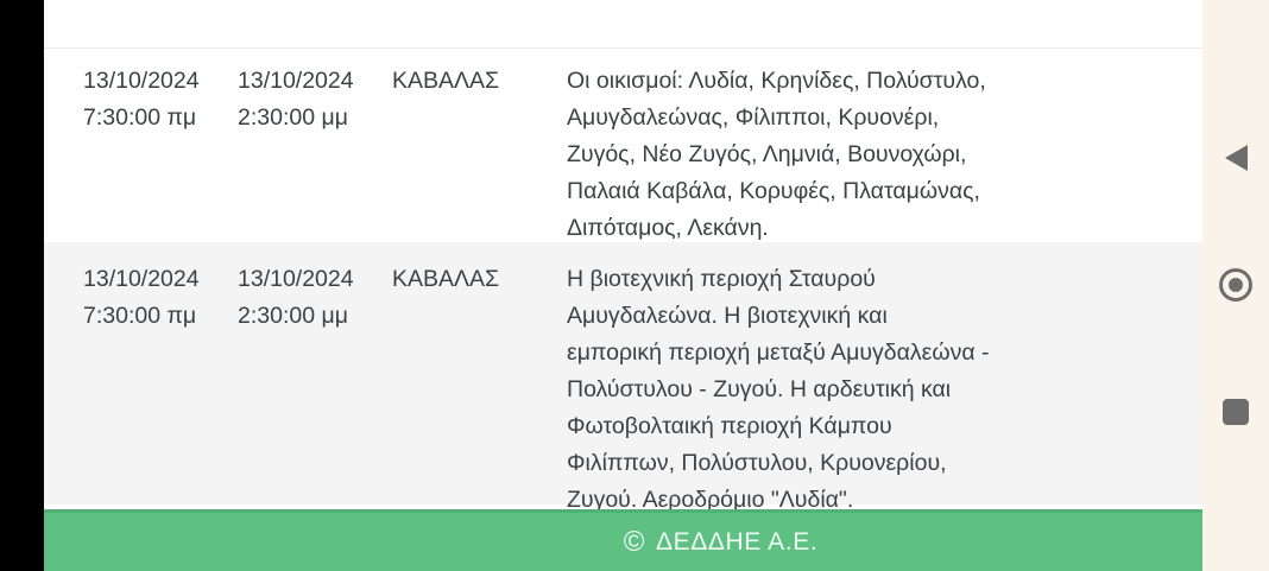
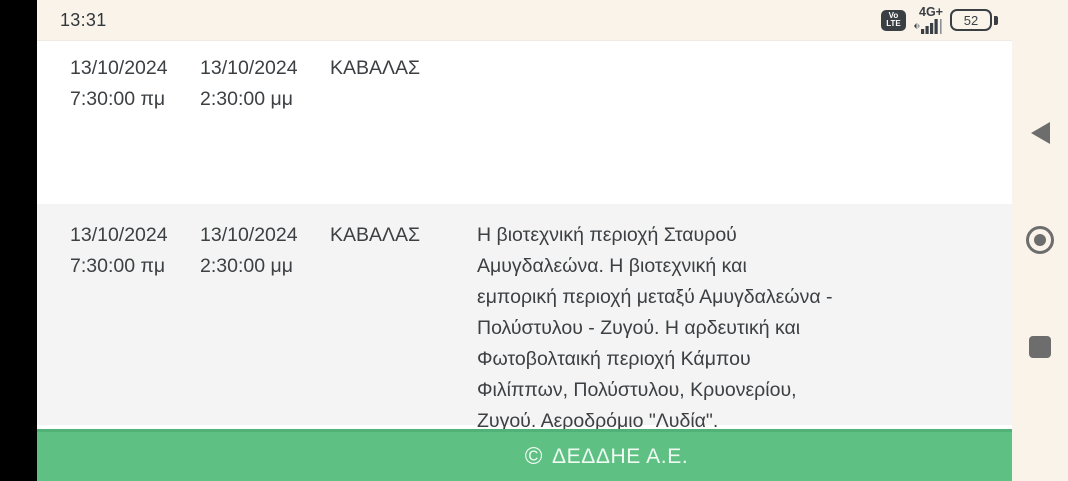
+ 13:31
+ Vo
+ LTE
+ 4G+
+ 52
  13/10/2024
  7:30:00 πμ
  13/10/2024
  2:30:00 μμ
  ΚΑΒΑΛΑΣ
- Οι οικισμοί: Λυδία, Κρηνίδες, Πολύστυλο,
- Αμυγδαλεώνας, Φίλιπποι, Κρυονέρι,
- Ζυγός, Νέο Ζυγός, Λημνιά, Βουνοχώρι,
- Παλαιά Καβάλα, Κορυφές, Πλαταμώνας,
- Διπόταμος, Λεκάνη.
  13/10/2024
  7:30:00 πμ
  13/10/2024
  2:30:00 μμ
  ΚΑΒΑΛΑΣ
  Η βιοτεχνική περιοχή Σταυρού
  Αμυγδαλεώνα. Η βιοτεχνική και
  εμπορική περιοχή μεταξύ Αμυγδαλεώνα -
  Πολύστυλου - Ζυγού. Η αρδευτική και
  Φωτοβολταική περιοχή Κάμπου
  Φιλίππων, Πολύστυλου, Κρυονερίου,
  Ζυγού. Αεροδρόμιο "Λυδία".
  ©
  ΔΕΔΔΗΕ Α.Ε.
